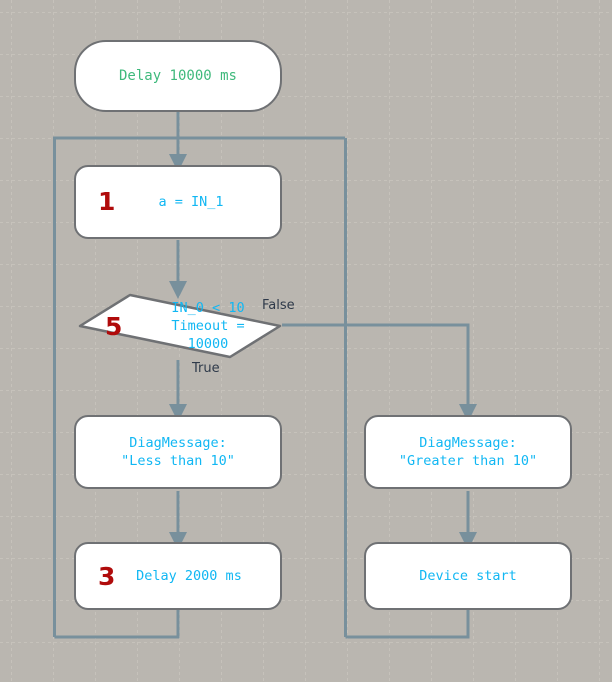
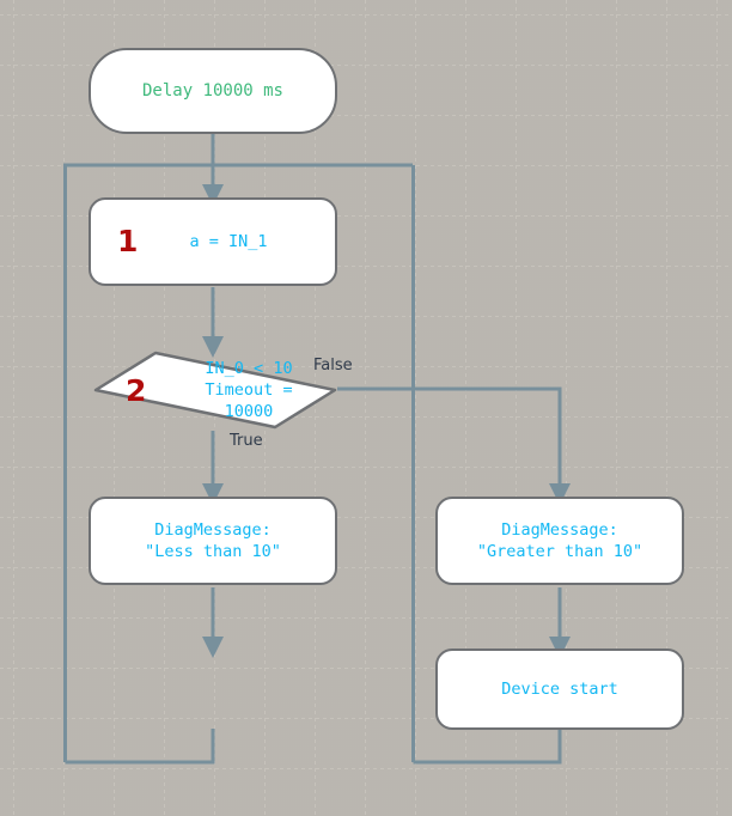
  Delay 10000 ms
  1
  a = IN_1
- 5
+ 2
  IN_0 < 10
  Timeout =
  10000
  False
  True
  DiagMessage:
  "Less than 10"
  DiagMessage:
  "Greater than 10"
- 3
- Delay 2000 ms
  Device start
